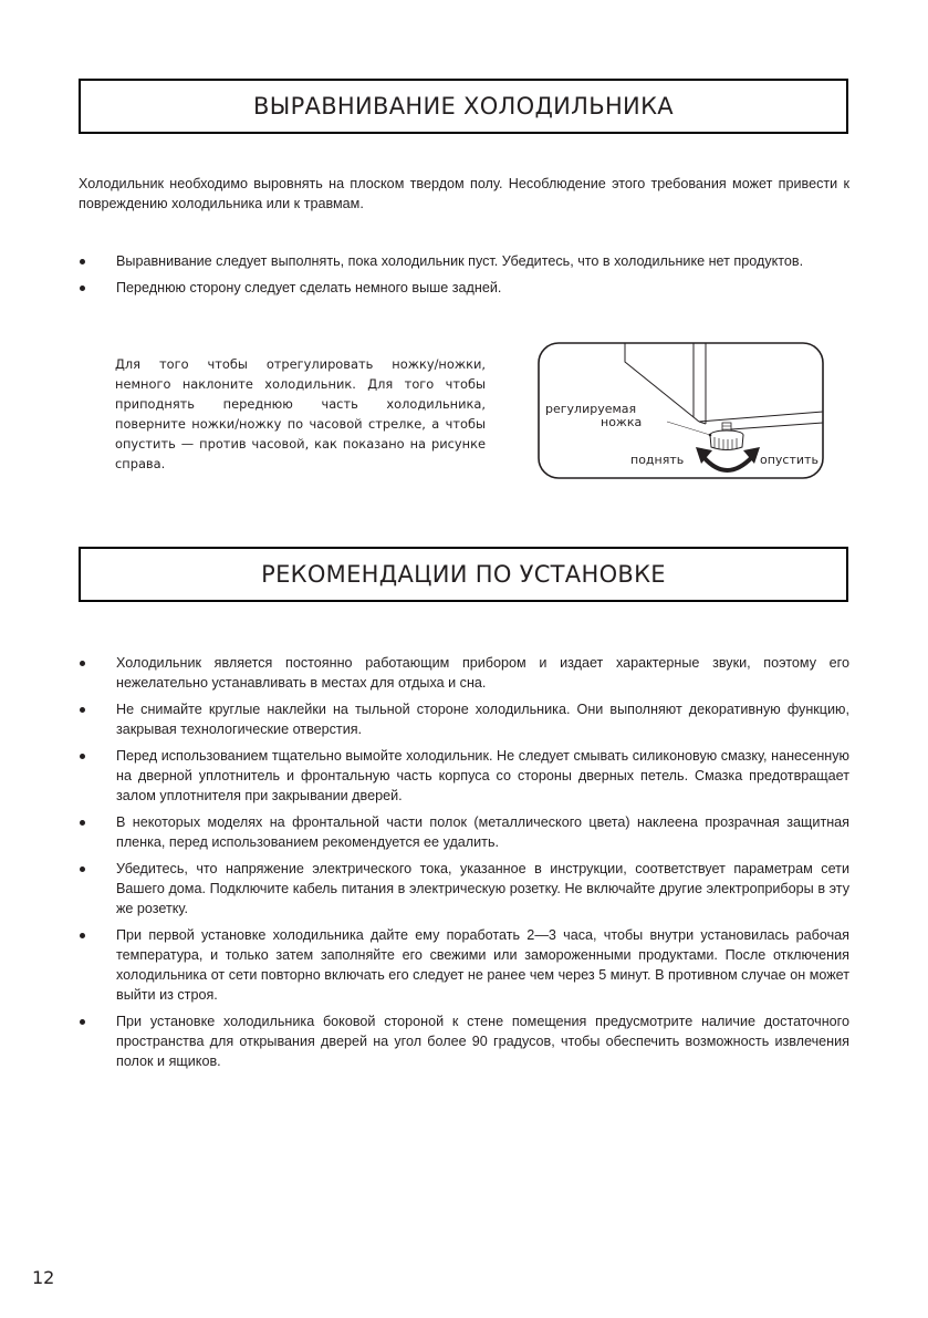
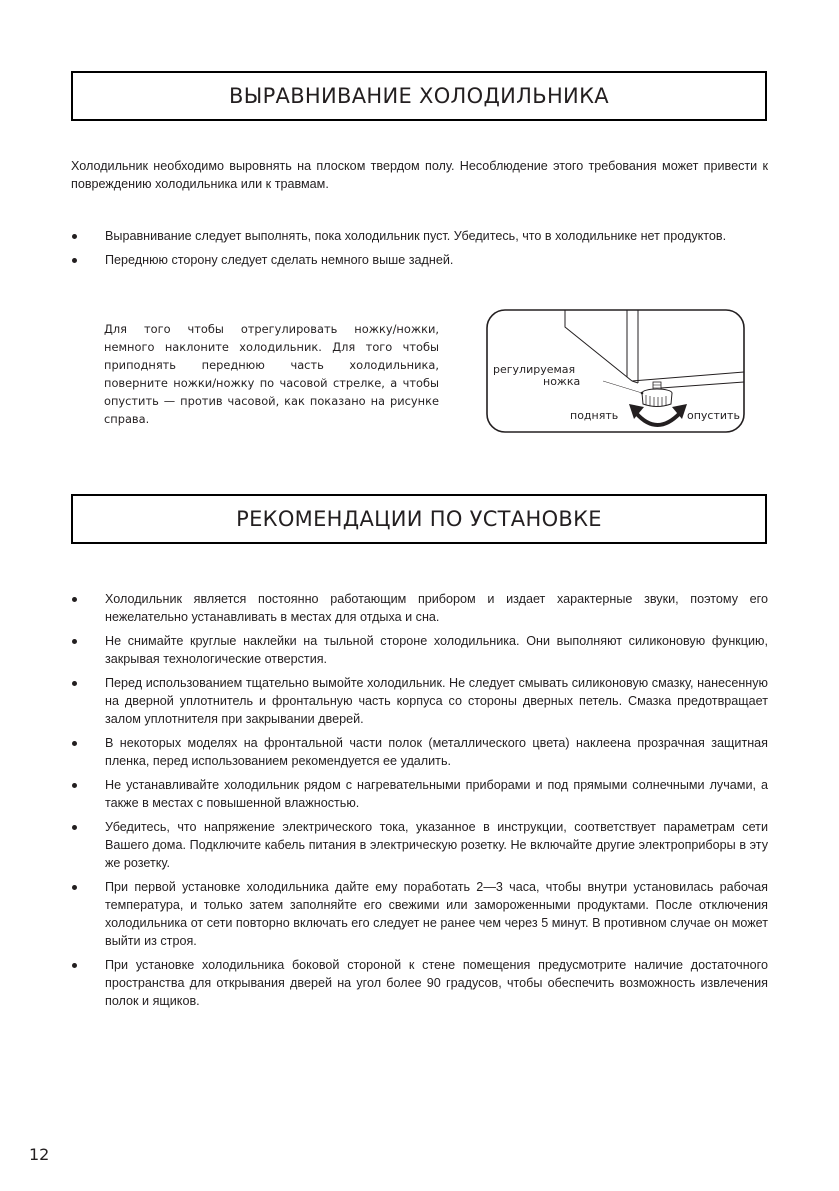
  ВЫРАВНИВАНИЕ ХОЛОДИЛЬНИКА
  Холодильник необходимо выровнять на плоском твердом полу. Несоблюдение этого требования может привести к повреждению холодильника или к травмам.
  Выравнивание следует выполнять, пока холодильник пуст. Убедитесь, что в холодильнике нет продуктов.
  Переднюю сторону следует сделать немного выше задней.
  Для того чтобы отрегулировать ножку/ножки, немного наклоните холодильник. Для того чтобы приподнять переднюю часть холодильника, поверните ножки/ножку по часовой стрелке, а чтобы опустить — против часовой, как показано на рисунке справа.
  регулируемая
  ножка
  поднять
  опустить
  РЕКОМЕНДАЦИИ ПО УСТАНОВКЕ
  Холодильник является постоянно работающим прибором и издает характерные звуки, поэтому его нежелательно устанавливать в местах для отдыха и сна.
- Не снимайте круглые наклейки на тыльной стороне холодильника. Они выполняют декоративную функцию, закрывая технологические отверстия.
+ Не снимайте круглые наклейки на тыльной стороне холодильника. Они выполняют силиконовую функцию, закрывая технологические отверстия.
  Перед использованием тщательно вымойте холодильник. Не следует смывать силиконовую смазку, нанесенную на дверной уплотнитель и фронтальную часть корпуса со стороны дверных петель. Смазка предотвращает залом уплотнителя при закрывании дверей.
  В некоторых моделях на фронтальной части полок (металлического цвета) наклеена прозрачная защитная пленка, перед использованием рекомендуется ее удалить.
+ Не устанавливайте холодильник рядом с нагревательными приборами и под прямыми солнечными лучами, а также в местах с повышенной влажностью.
  Убедитесь, что напряжение электрического тока, указанное в инструкции, соответствует параметрам сети Вашего дома. Подключите кабель питания в электрическую розетку. Не включайте другие электроприборы в эту же розетку.
  При первой установке холодильника дайте ему поработать 2—3 часа, чтобы внутри установилась рабочая температура, и только затем заполняйте его свежими или замороженными продуктами. После отключения холодильника от сети повторно включать его следует не ранее чем через 5 минут. В противном случае он может выйти из строя.
  При установке холодильника боковой стороной к стене помещения предусмотрите наличие достаточного пространства для открывания дверей на угол более 90 градусов, чтобы обеспечить возможность извлечения полок и ящиков.
  12
